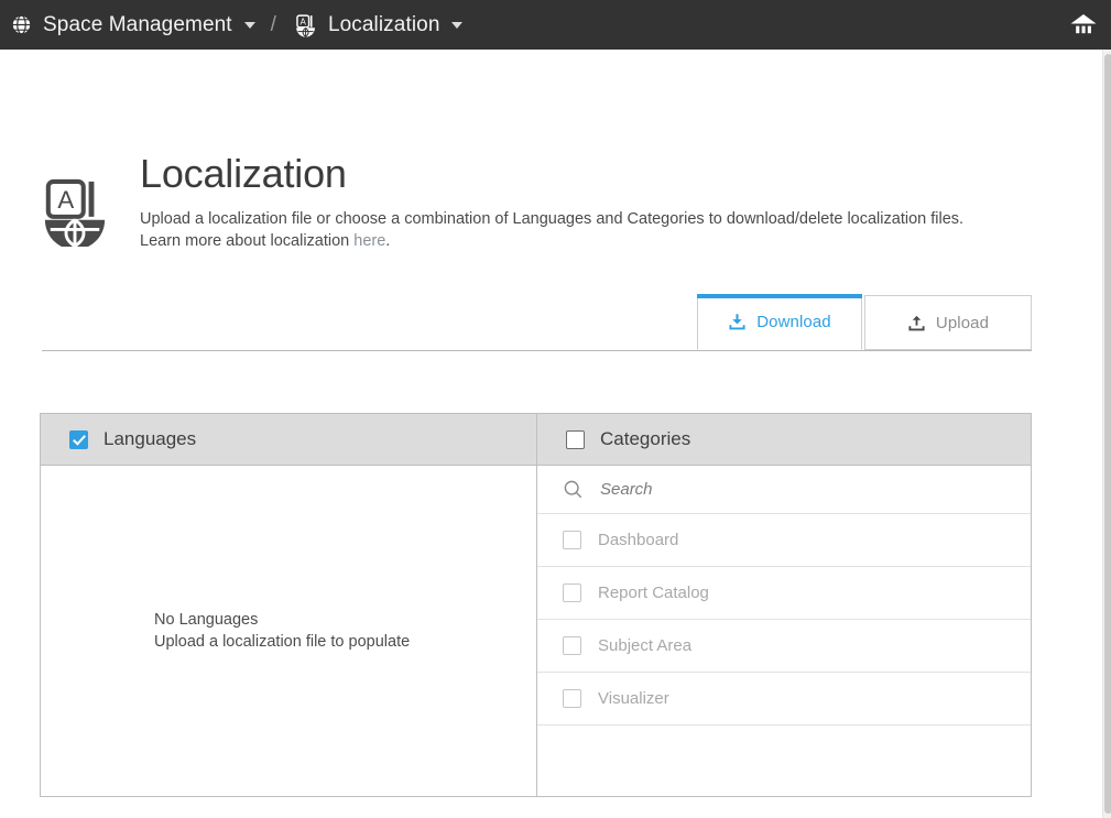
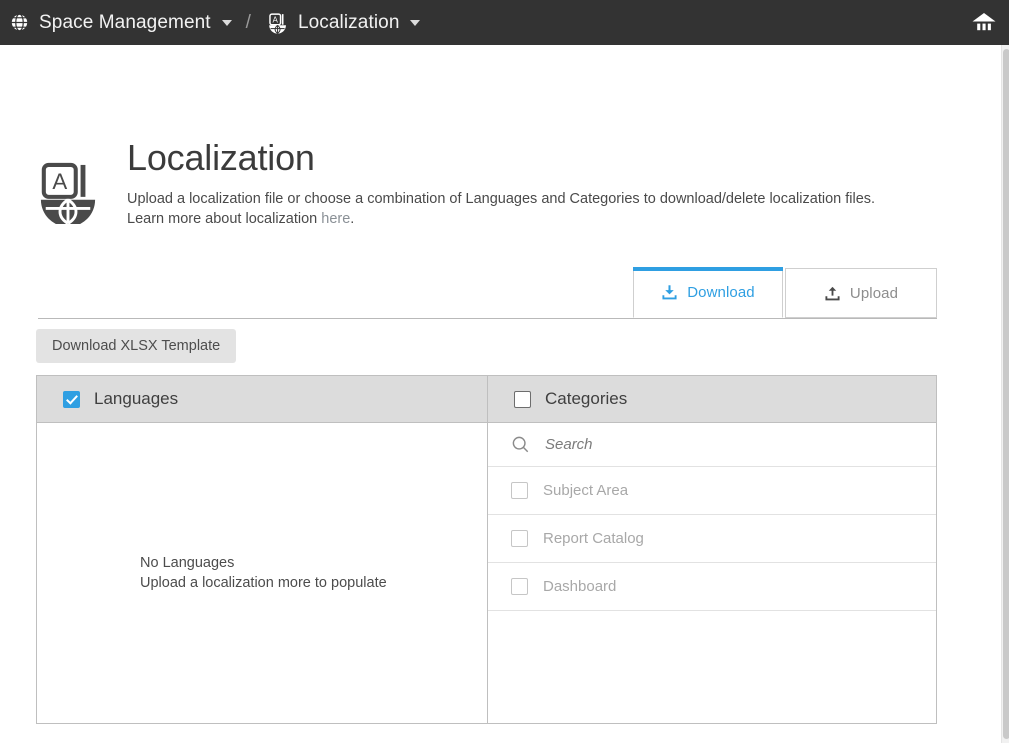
  Space Management
  /
  A
  Localization
  A
  Localization
  Upload a localization file or choose a combination of Languages and Categories to download/delete localization files.
  Learn more about localization here.
  Download
  Upload
+ Download XLSX Template
  Languages
  No Languages
- Upload a localization file to populate
+ Upload a localization more to populate
  Categories
  Search
- Dashboard
+ Subject Area
  Report Catalog
- Subject Area
+ Dashboard
- Visualizer
